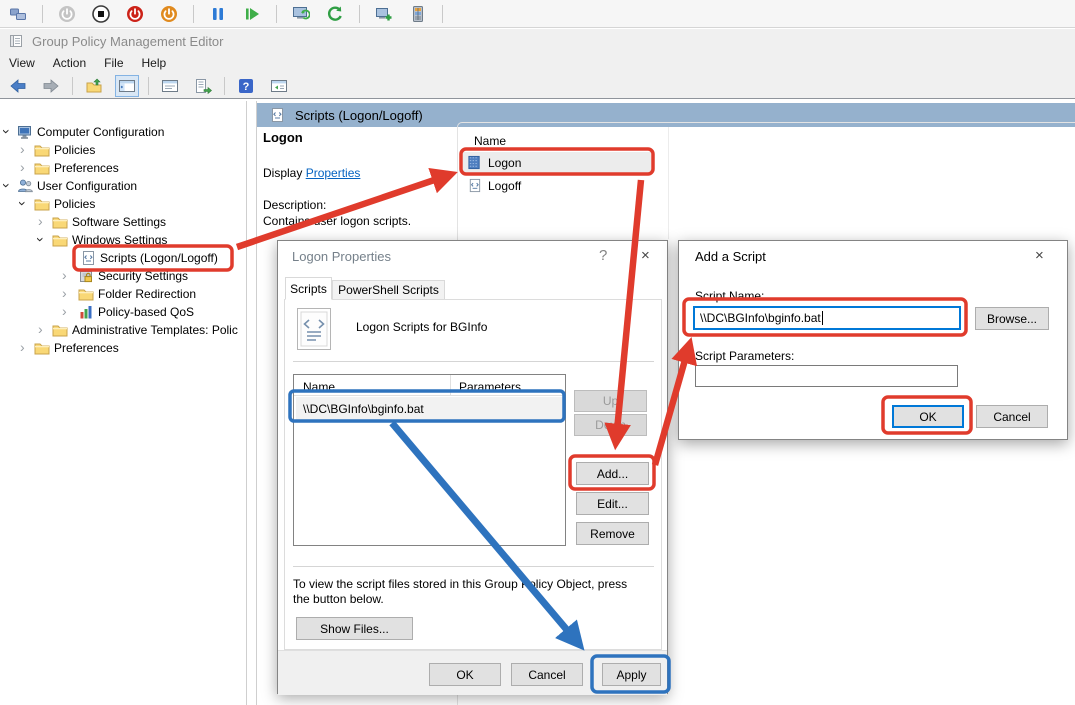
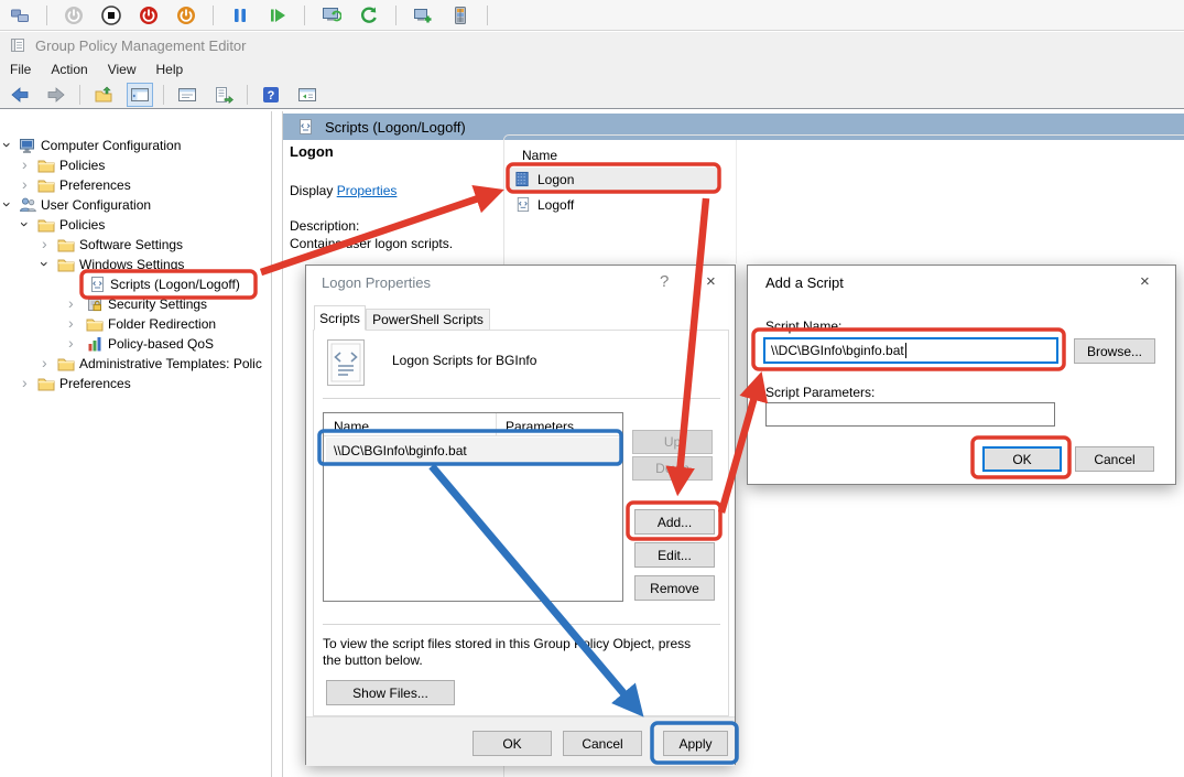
  Group Policy Management Editor
- View
+ File
  Action
- File
+ View
  Help
  Computer Configuration
  ›
  Policies
  ›
  Preferences
  User Configuration
  Policies
  ›
  Software Settings
  Windows Settings
  Scripts (Logon/Logoff)
  ›
  Security Settings
  ›
  Folder Redirection
  ›
  Policy-based QoS
  ›
  Administrative Templates: Polic
  ›
  Preferences
  Scripts (Logon/Logoff)
  Logon
  Display Properties
  Description:
  Container logon scripts.
  Name
  Logon
  Logoff
  Logon Properties
  ?
  ×
  Scripts
  PowerShell Scripts
  Logon Scripts for BGInfo
  Name
  Parameters
  \\DC\BGInfo\bginfo.bat
  Up
  Don
  Add...
  Edit...
  Remove
  To view the script files stored in this Grouplicy Object, press
  the button below.
  Show Files...
  OK
  Cancel
  Apply
  Add a Script
  ×
  Script Name:
  \\DC\BGInfo\bginfo.bat
  Browse...
  Script Parameters:
  OK
  Cancel
